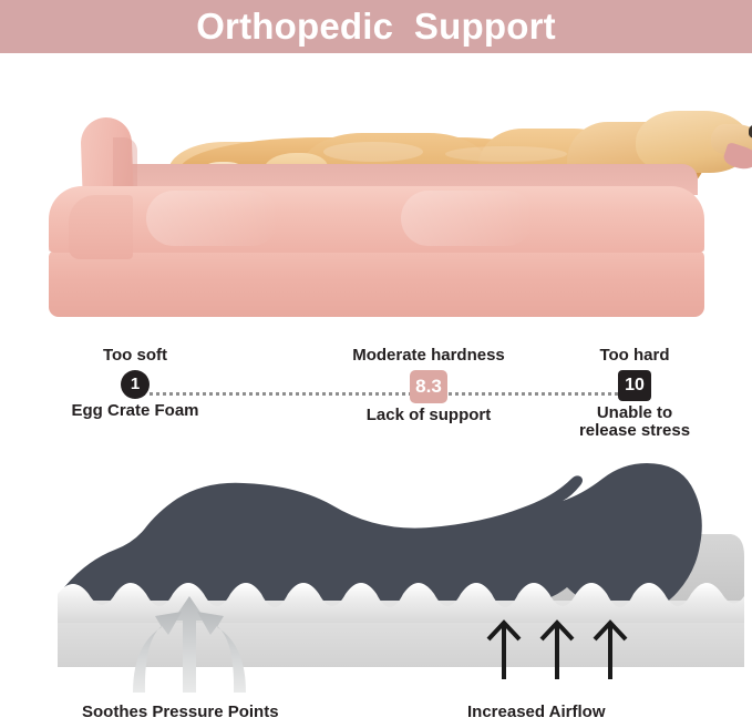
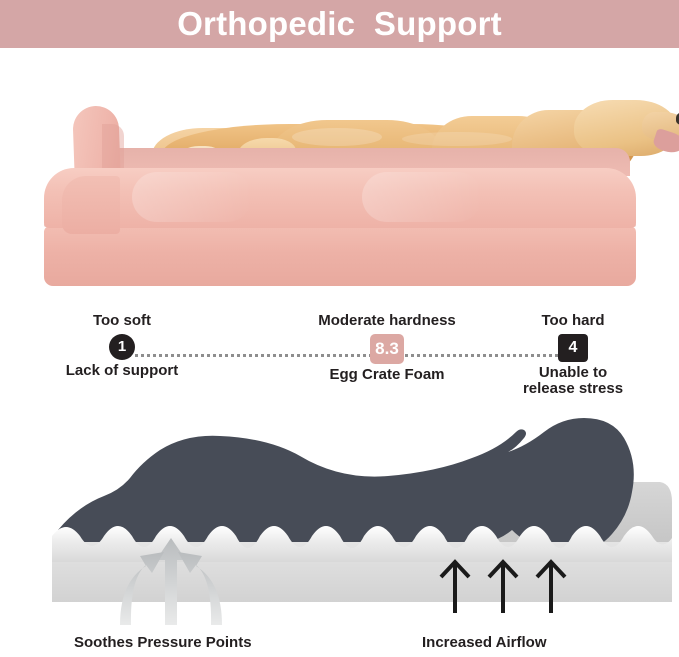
  Orthopedic Support
  Too soft
  1
- Egg Crate Foam
+ Lack of support
  Moderate hardness
  8.3
- Lack of support
+ Egg Crate Foam
  Too hard
- 10
+ 4
  Unable to
  release stress
  Soothes Pressure Points
  Increased Airflow
